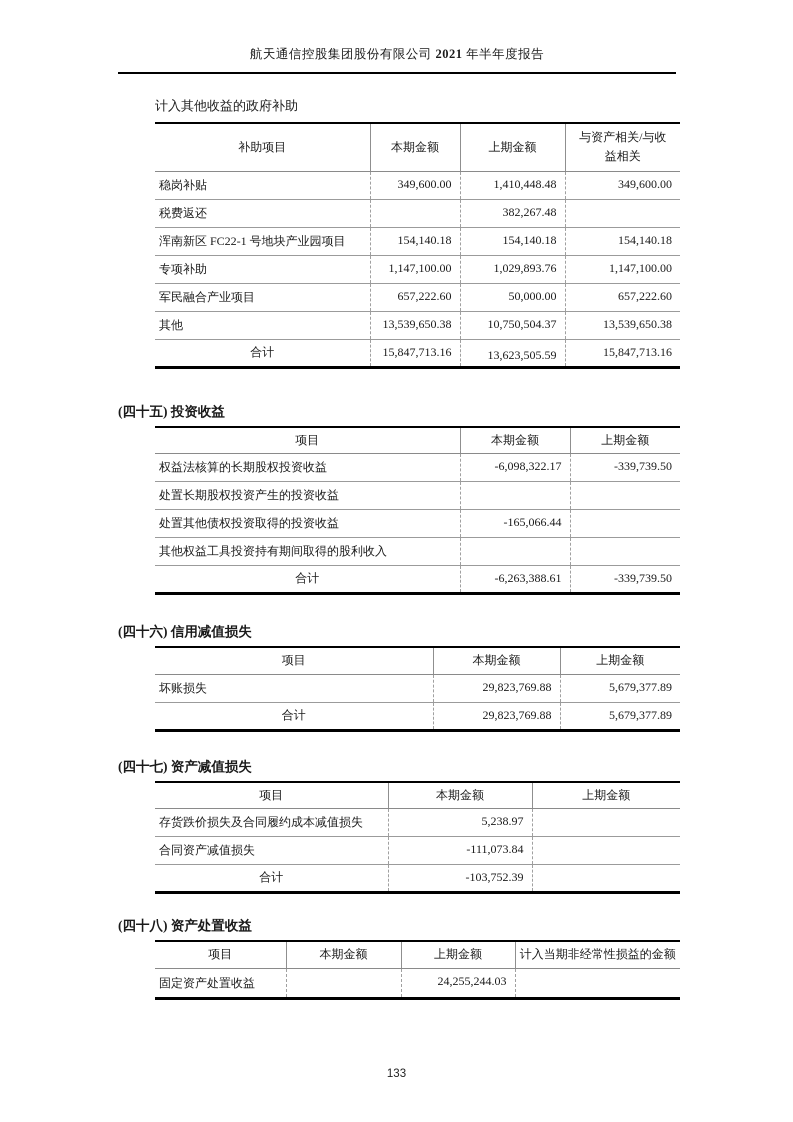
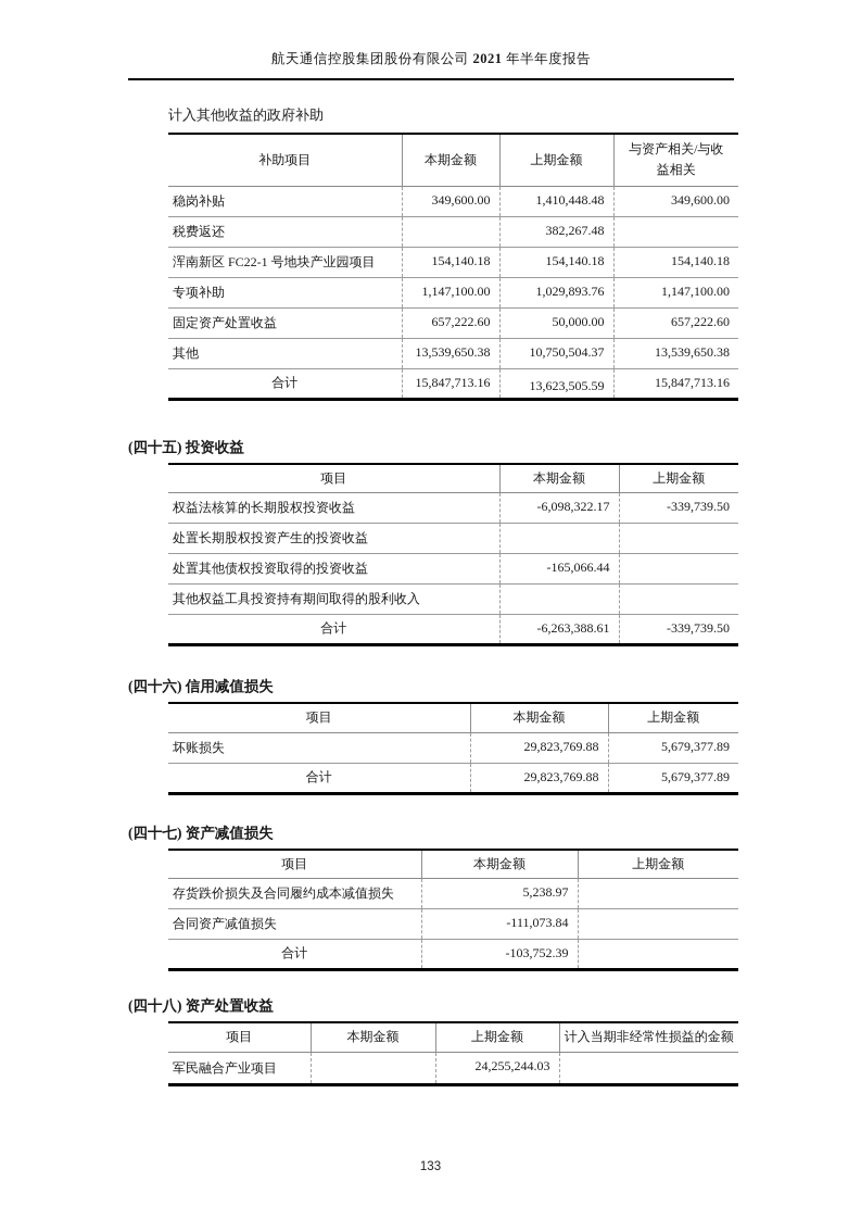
  航天通信控股集团股份有限公司 2021 年半年度报告
  计入其他收益的政府补助
  补助项目	本期金额	上期金额	与资产相关/与收益相关
  稳岗补贴	349,600.00	1,410,448.48	349,600.00
  税费返还		382,267.48
  浑南新区 FC22-1 号地块产业园项目	154,140.18	154,140.18	154,140.18
  专项补助	1,147,100.00	1,029,893.76	1,147,100.00
- 军民融合产业项目	657,222.60	50,000.00	657,222.60
+ 固定资产处置收益	657,222.60	50,000.00	657,222.60
  其他	13,539,650.38	10,750,504.37	13,539,650.38
  合计	15,847,713.16	13,623,505.59	15,847,713.16
  (四十五) 投资收益
  项目	本期金额	上期金额
  权益法核算的长期股权投资收益	-6,098,322.17	-339,739.50
  处置长期股权投资产生的投资收益
  处置其他债权投资取得的投资收益	-165,066.44
  其他权益工具投资持有期间取得的股利收入
  合计	-6,263,388.61	-339,739.50
  (四十六) 信用减值损失
  项目	本期金额	上期金额
  坏账损失	29,823,769.88	5,679,377.89
  合计	29,823,769.88	5,679,377.89
  (四十七) 资产减值损失
  项目	本期金额	上期金额
  存货跌价损失及合同履约成本减值损失	5,238.97
  合同资产减值损失	-111,073.84
  合计	-103,752.39
  (四十八) 资产处置收益
  项目	本期金额	上期金额	计入当期非经常性损益的金额
- 固定资产处置收益		24,255,244.03
+ 军民融合产业项目		24,255,244.03
  133
